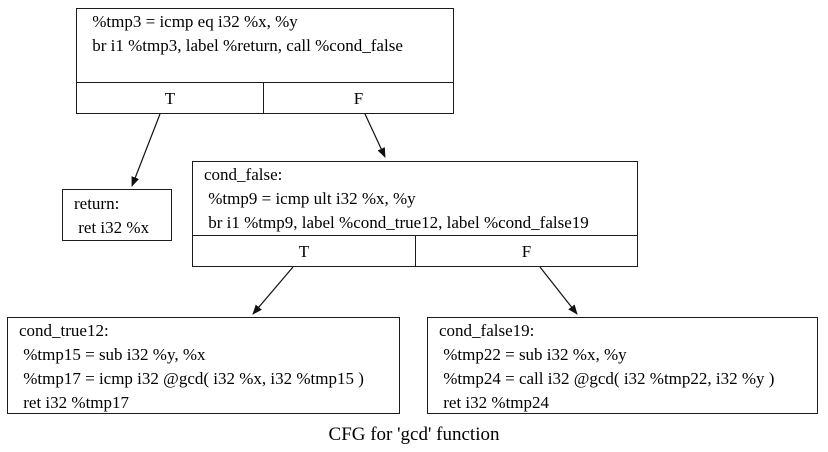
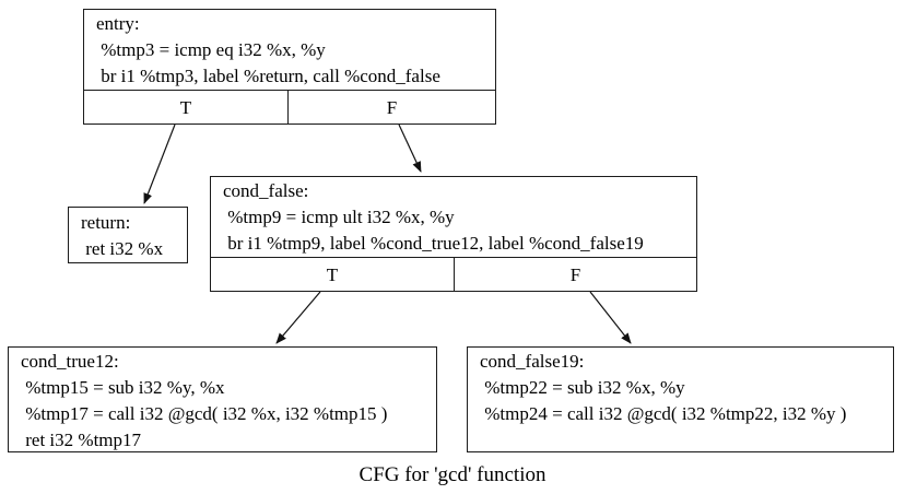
+ entry:
  %tmp3 = icmp eq i32 %x, %y
  br i1 %tmp3, label %return, call %cond_false
  T
  F
  return:
  ret i32 %x
  cond_false:
  %tmp9 = icmp ult i32 %x, %y
  br i1 %tmp9, label %cond_true12, label %cond_false19
  T
  F
  cond_true12:
  %tmp15 = sub i32 %y, %x
- %tmp17 = icmp i32 @gcd( i32 %x, i32 %tmp15 )
+ %tmp17 = call i32 @gcd( i32 %x, i32 %tmp15 )
  ret i32 %tmp17
  cond_false19:
  %tmp22 = sub i32 %x, %y
  %tmp24 = call i32 @gcd( i32 %tmp22, i32 %y )
- ret i32 %tmp24
  CFG for 'gcd' function
